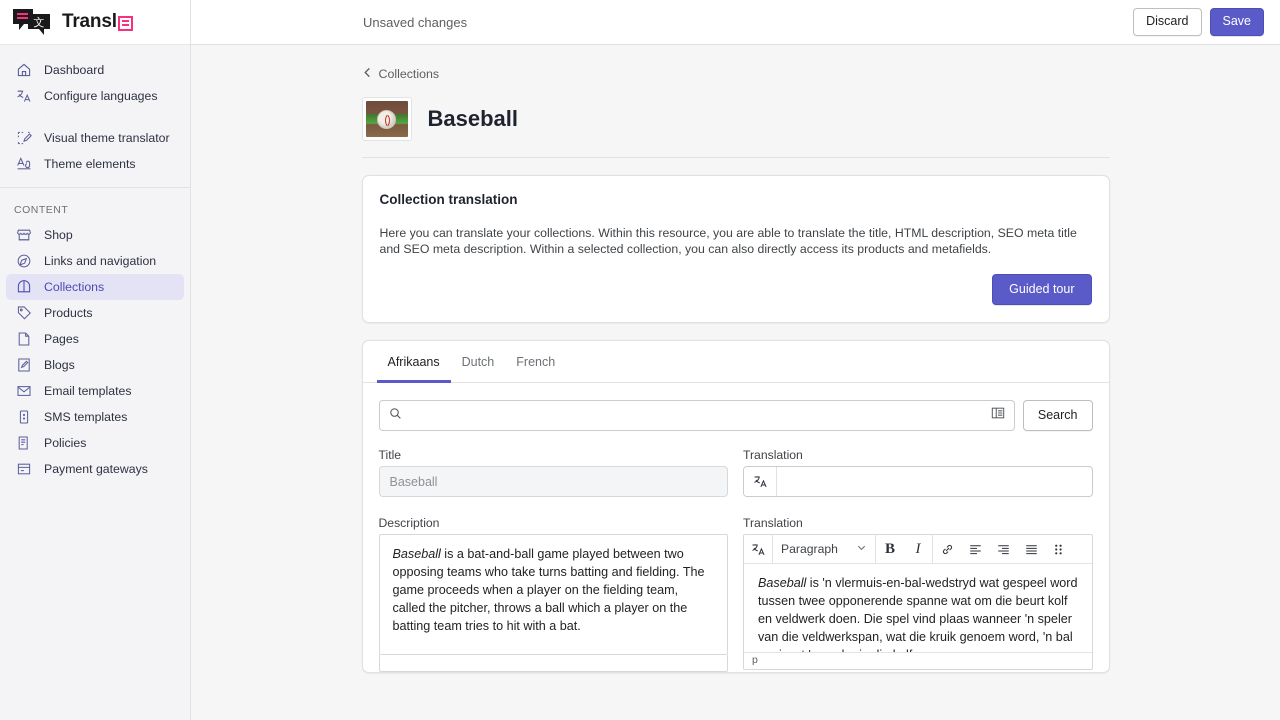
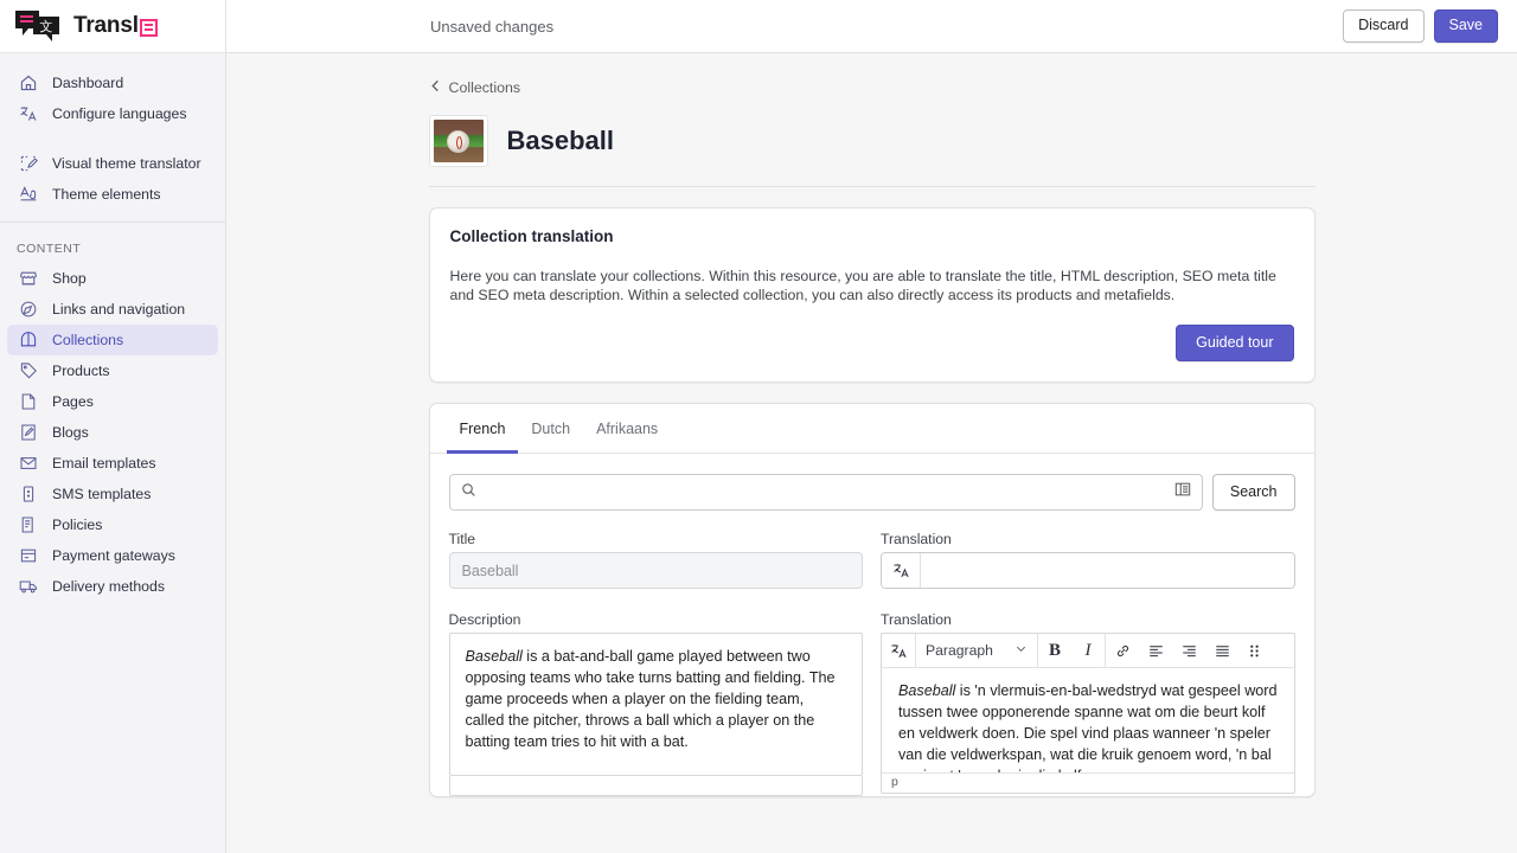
  文
  Transl
  Dashboard
  Configure languages
  Visual theme translator
  Theme elements
  CONTENT
  Shop
  Links and navigation
  Collections
  Products
  Pages
  Blogs
  Email templates
  SMS templates
  Policies
  Payment gateways
+ Delivery methods
  Unsaved changes
  Discard
  Save
  Collections
  Baseball
  Collection translation
  Here you can translate your collections. Within this resource, you are able to translate the title, HTML description, SEO meta title and SEO meta description. Within a selected collection, you can also directly access its products and metafields.
  Guided tour
- Afrikaans
+ French
  Dutch
- French
+ Afrikaans
  Search
  Title
  Baseball
  Translation
  Description
  Baseball is a bat-and-ball game played between two opposing teams who take turns batting and fielding. The game proceeds when a player on the fielding team, called the pitcher, throws a ball which a player on the batting team tries to hit with a bat.
  Translation
  Paragraph
  B
  I
  Baseball is 'n vlermuis-en-bal-wedstryd wat gespeel word tussen twee opponerende spanne wat om die beurt kolf en veldwerk doen. Die spel vind plaas wanneer 'n speler van die veldwerkspan, wat die kruik genoem word, 'n bal
  p
